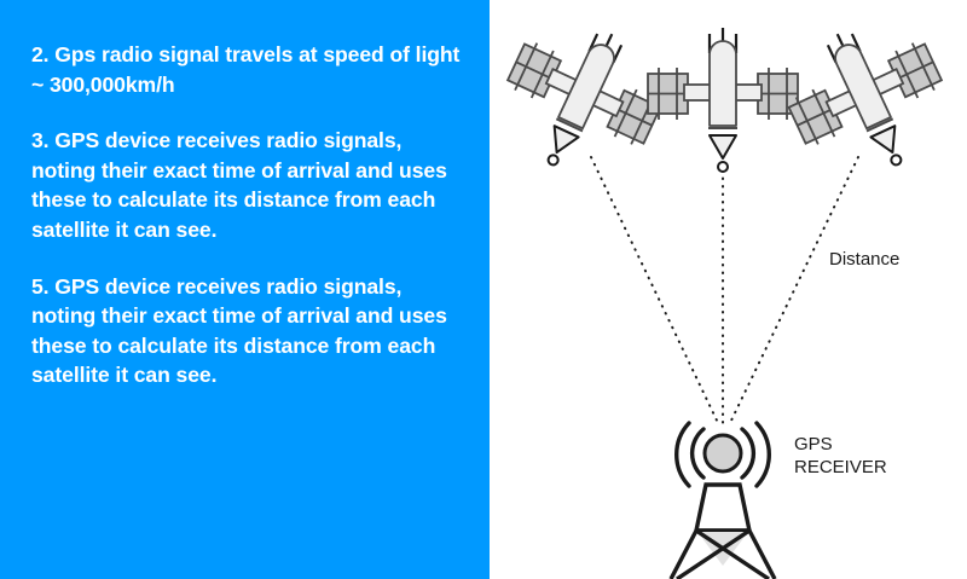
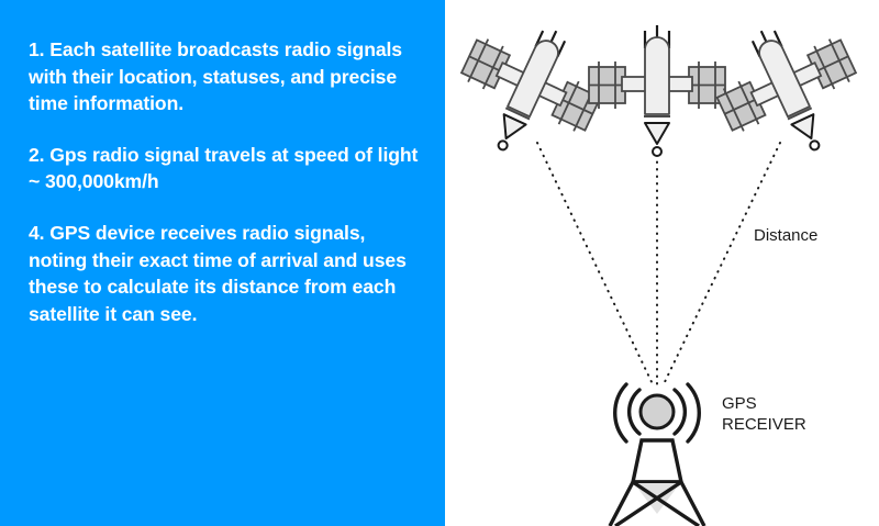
+ 1. Each satellite broadcasts radio signals with their location, statuses, and precise time information.
  2. Gps radio signal travels at speed of light ~ 300,000km/h
- 3. GPS device receives radio signals, noting their exact time of arrival and uses these to calculate its distance from each satellite it can see.
- 5. GPS device receives radio signals, noting their exact time of arrival and uses these to calculate its distance from each satellite it can see.
+ 4. GPS device receives radio signals, noting their exact time of arrival and uses these to calculate its distance from each satellite it can see.
  Distance
  GPS
  RECEIVER
